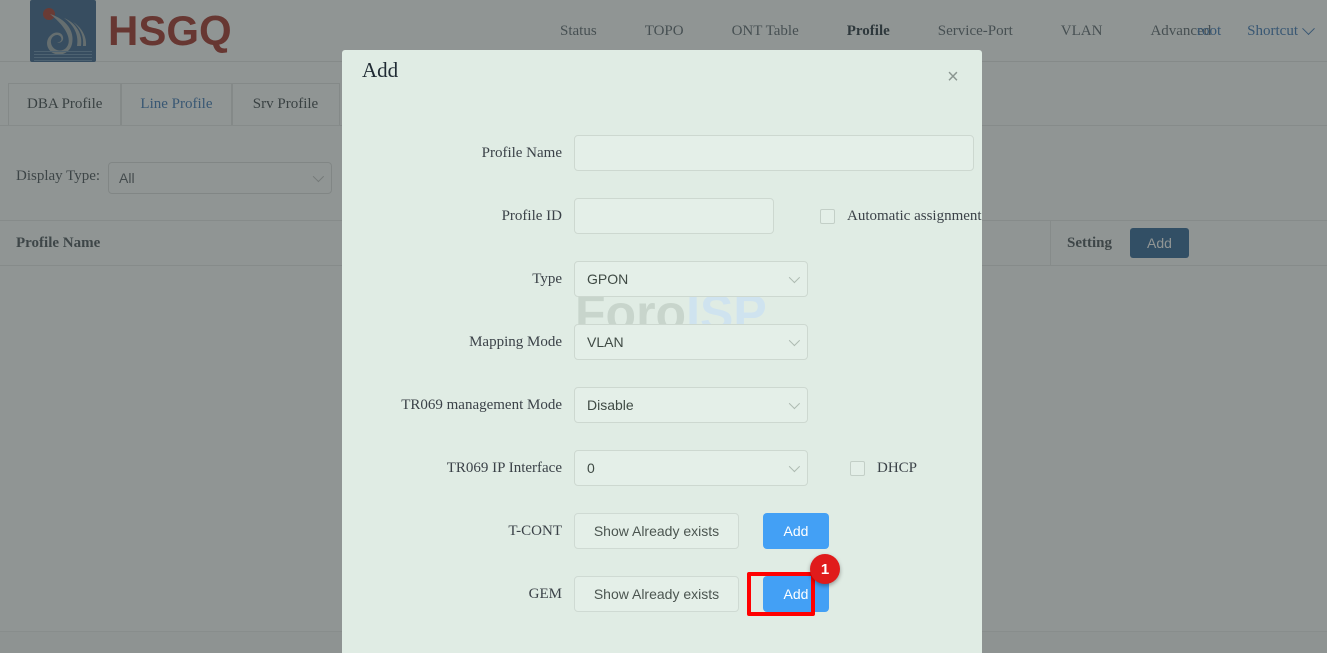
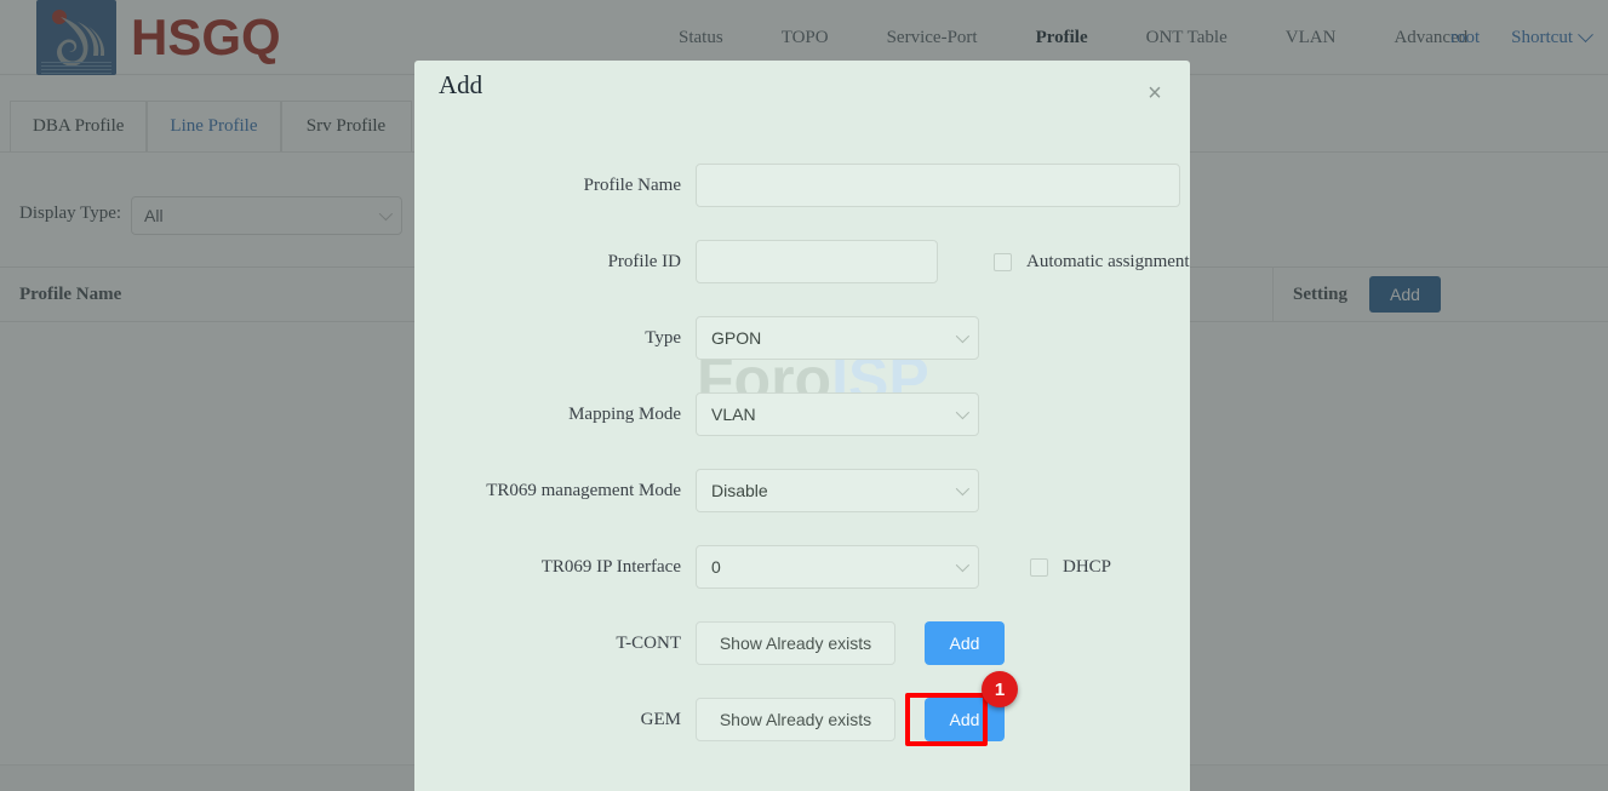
  HSGQ
  Status
  TOPO
- ONT Table
+ Service-Port
  Profile
- Service-Port
+ ONT Table
  VLAN
  Advanced
  root
  Shortcut
  DBA Profile
  Line Profile
  Srv Profile
  Display Type:
  All
  Profile Name
  Setting
  Add
  Add
  ×
  ForoISP
  Profile Name
  Profile ID
  Automatic assignment
  Type
  GPON
  Mapping Mode
  VLAN
  TR069 management Mode
  Disable
  TR069 IP Interface
  0
  DHCP
  T-CONT
  Show Already exists
  Add
  GEM
  Show Already exists
  Add
  1
